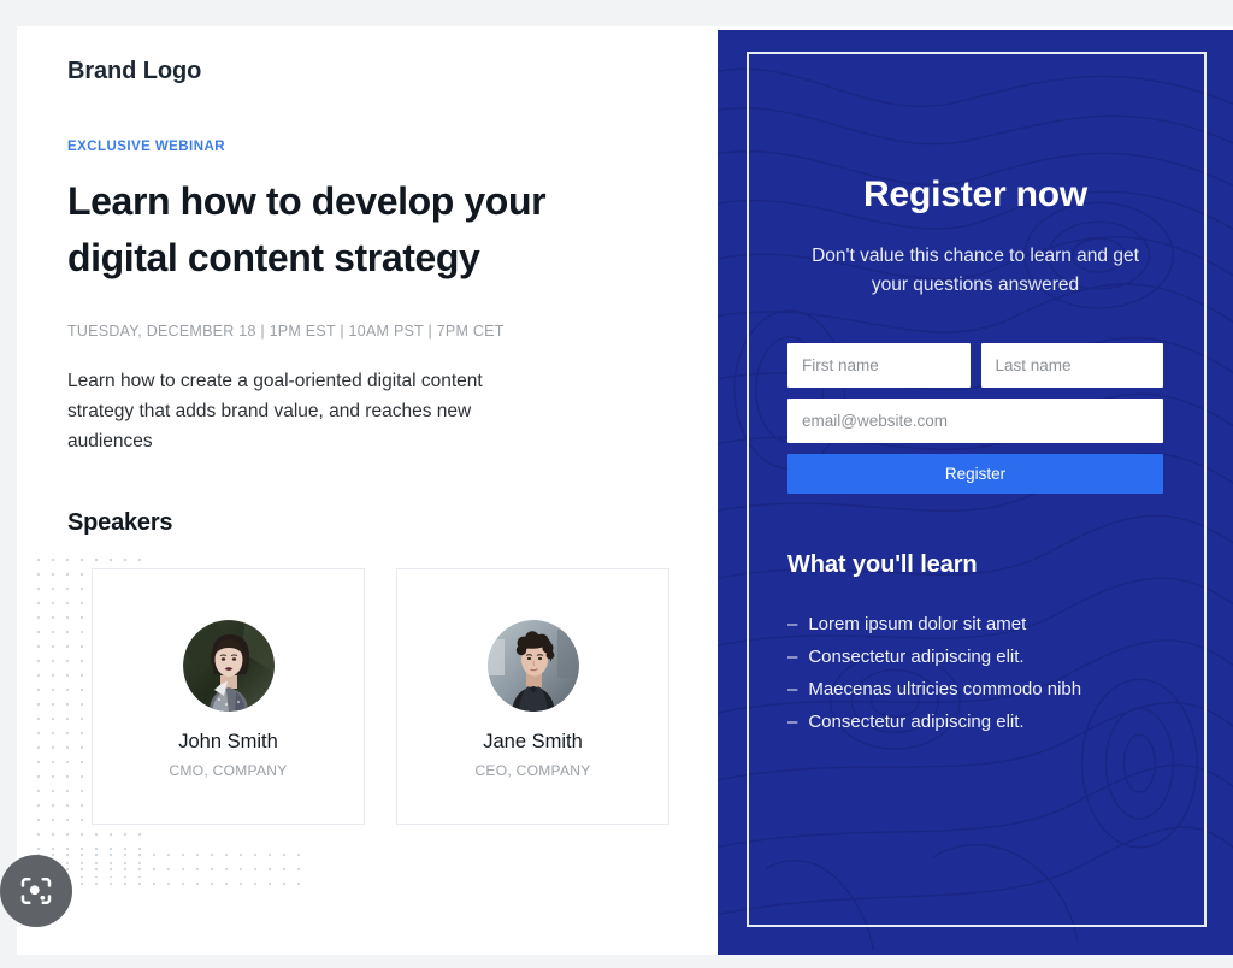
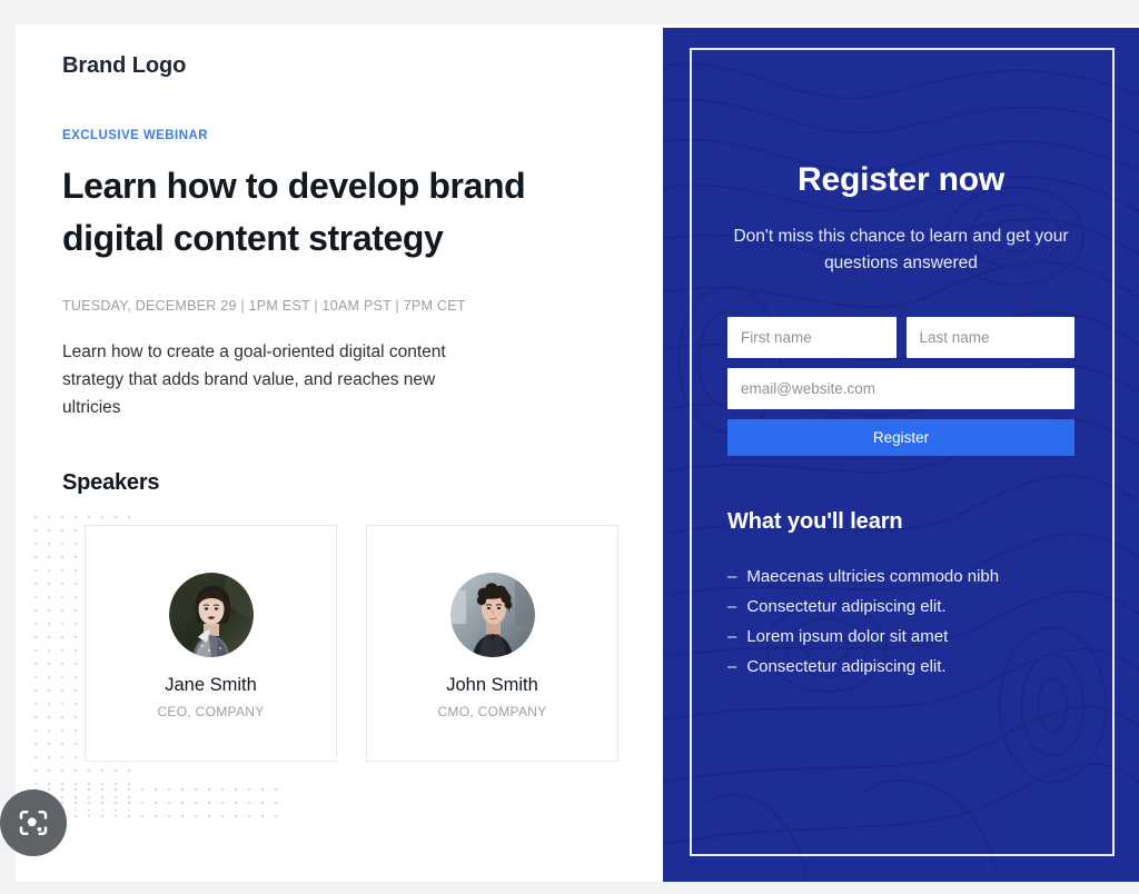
  Brand Logo
  EXCLUSIVE WEBINAR
- Learn how to develop your digital content strategy
+ Learn how to develop brand digital content strategy
- TUESDAY, DECEMBER 18 | 1PM EST | 10AM PST | 7PM CET
+ TUESDAY, DECEMBER 29 | 1PM EST | 10AM PST | 7PM CET
- Learn how to create a goal-oriented digital content strategy that adds brand value, and reaches new audiences
+ Learn how to create a goal-oriented digital content strategy that adds brand value, and reaches new ultricies
  Speakers
- John Smith
+ Jane Smith
- CMO, COMPANY
+ CEO, COMPANY
- Jane Smith
+ John Smith
- CEO, COMPANY
+ CMO, COMPANY
  Register now
- Don't value this chance to learn and get your questions answered
+ Don't miss this chance to learn and get your questions answered
  First name
  Last name
  email@website.com
  Register
  What you'll learn
  –
- Lorem ipsum dolor sit amet
+ Maecenas ultricies commodo nibh
  –
  Consectetur adipiscing elit.
  –
- Maecenas ultricies commodo nibh
+ Lorem ipsum dolor sit amet
  –
  Consectetur adipiscing elit.
